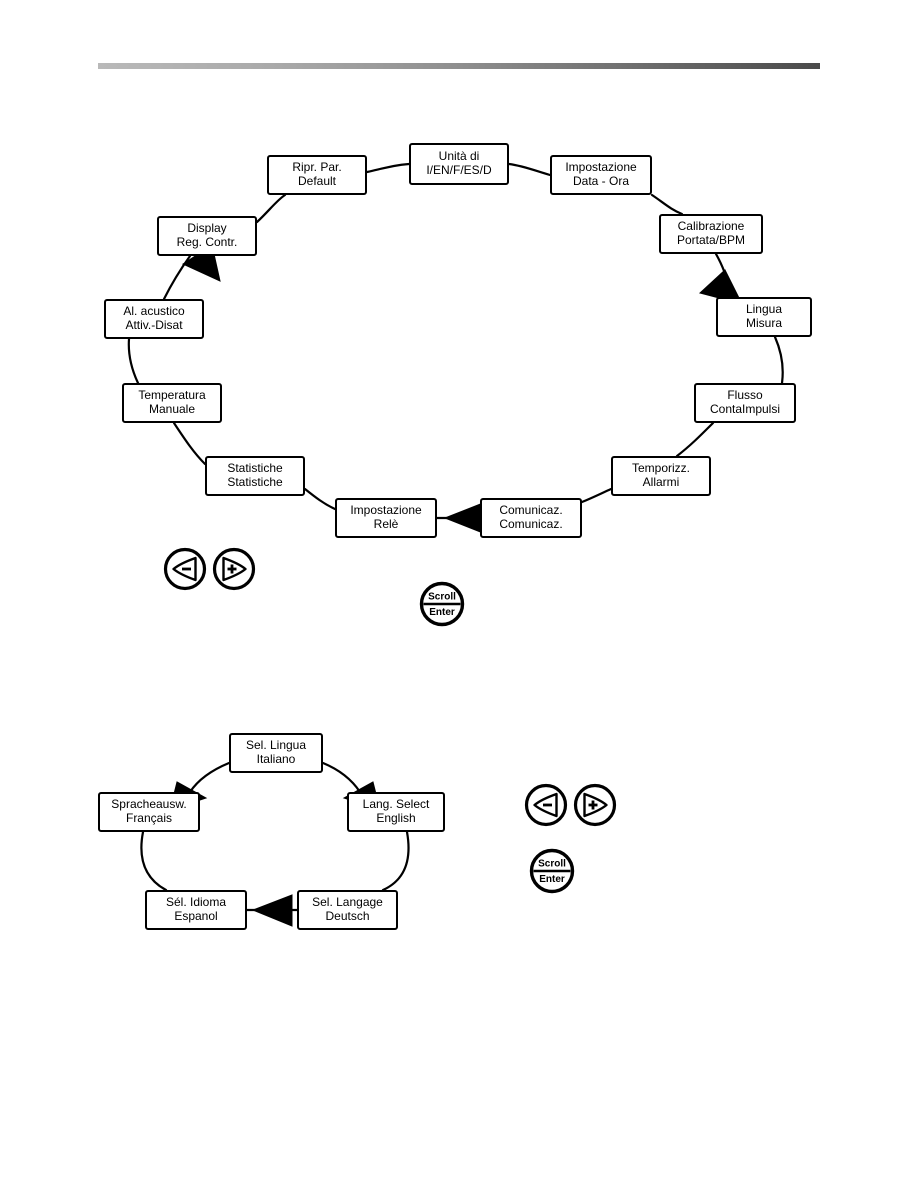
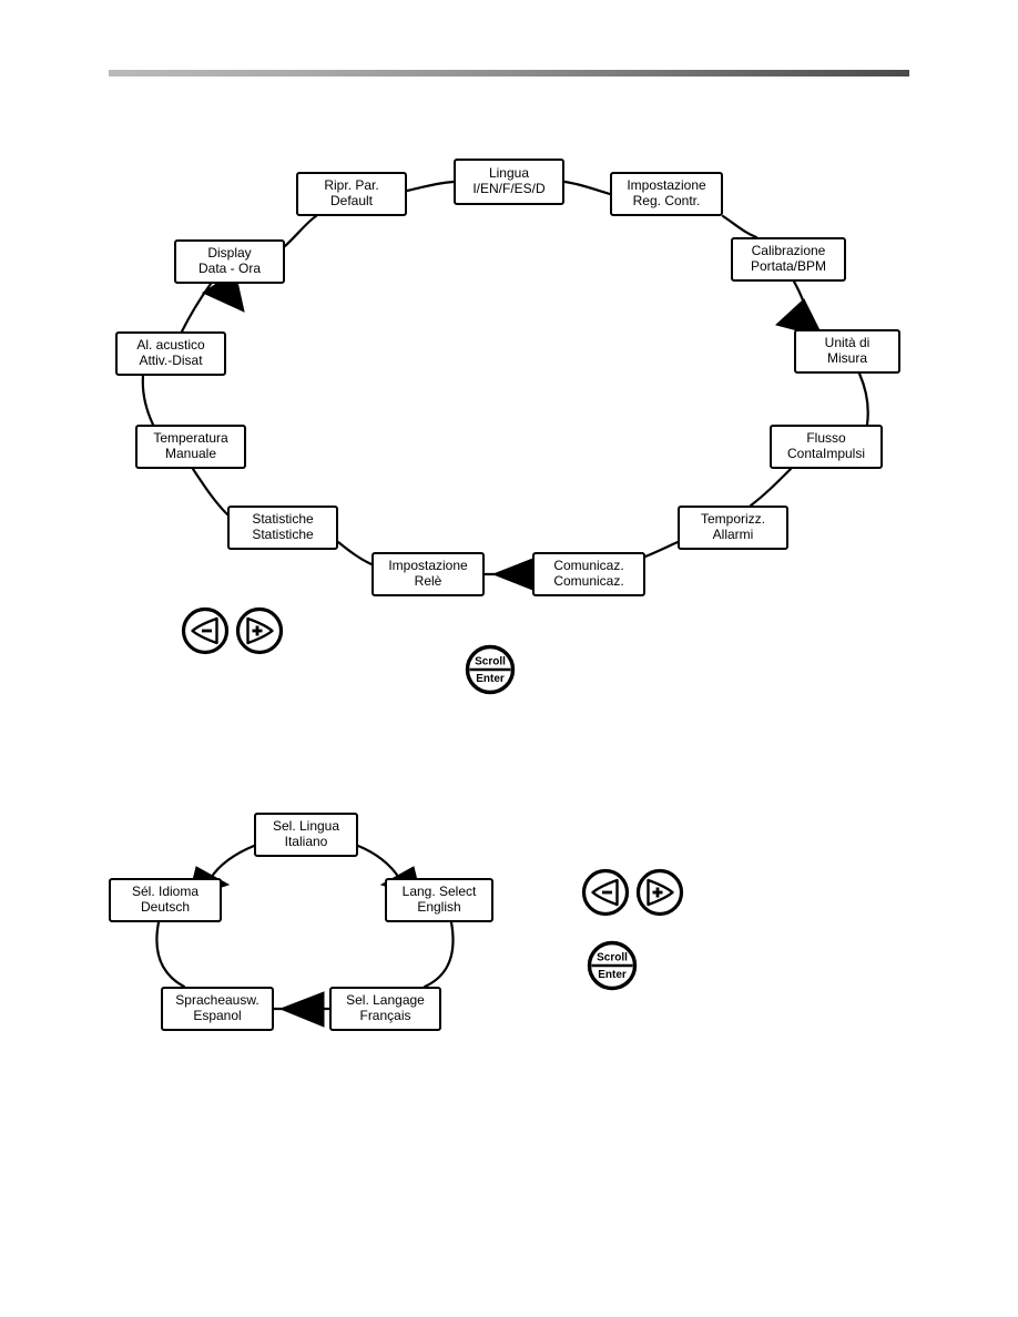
- Unità di
+ Lingua
  I/EN/F/ES/D
  Impostazione
- Data - Ora
+ Reg. Contr.
  Calibrazione
  Portata/BPM
- Lingua
+ Unità di
  Misura
  Flusso
  ContaImpulsi
  Temporizz.
  Allarmi
  Comunicaz.
  Comunicaz.
  Impostazione
  Relè
  Statistiche
  Statistiche
  Temperatura
  Manuale
  Al. acustico
  Attiv.-Disat
  Display
- Reg. Contr.
+ Data - Ora
  Ripr. Par.
  Default
  Scroll
  Enter
  Sel. Lingua
  Italiano
  Lang. Select
  English
  Sel. Langage
- Deutsch
+ Français
- Sél. Idioma
+ Spracheausw.
  Espanol
- Spracheausw.
+ Sél. Idioma
- Français
+ Deutsch
  Scroll
  Enter
